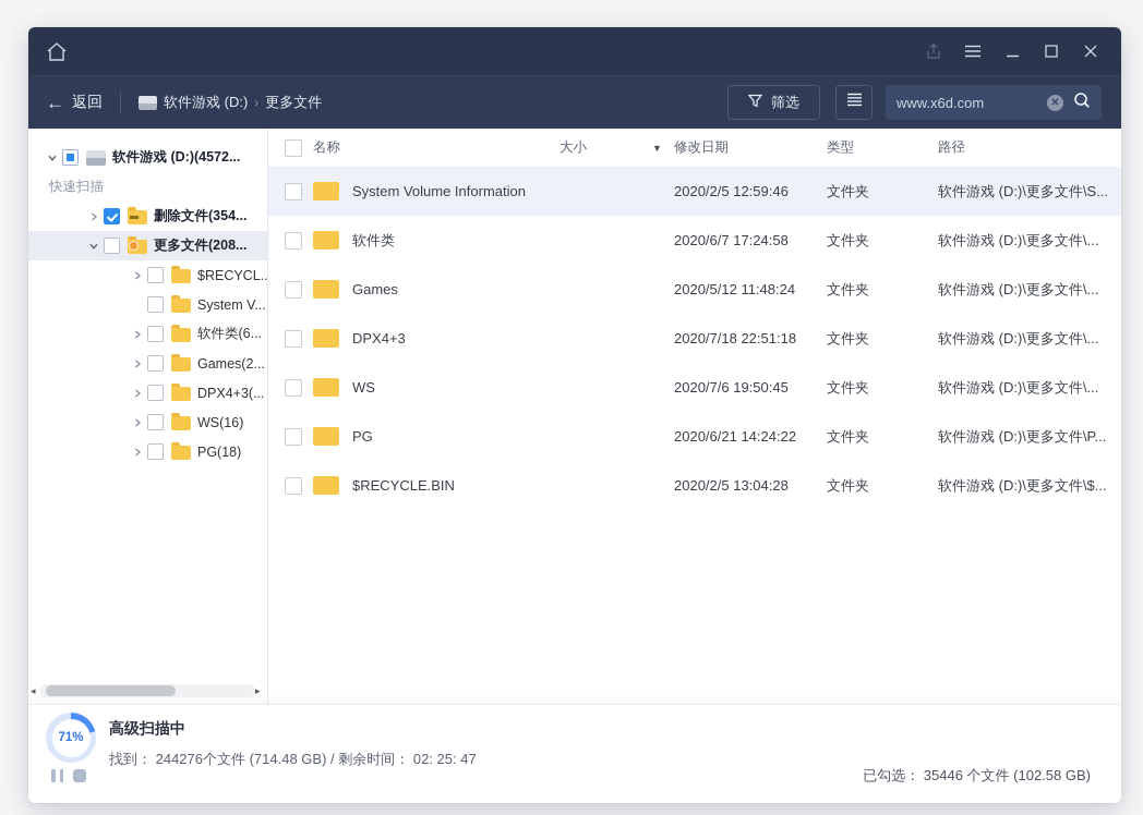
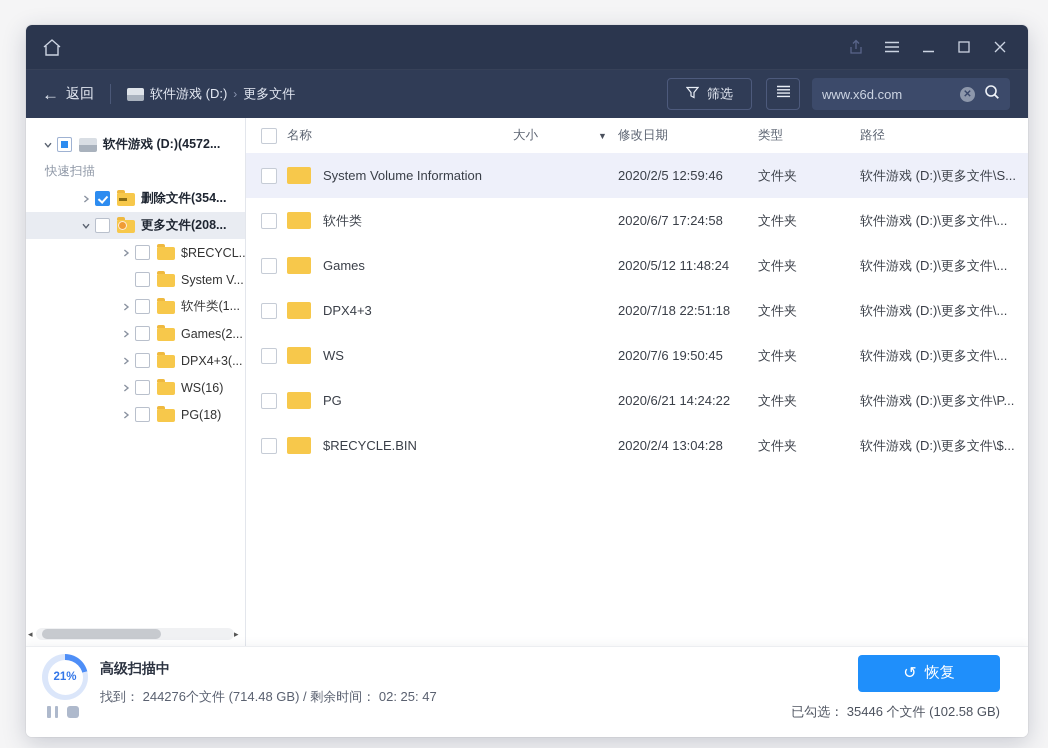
  ←
  返回
  软件游戏 (D:)
  ›
  更多文件
  筛选
  www.x6d.com
  ✕
  软件游戏 (D:)(4572...
  快速扫描
  删除文件(354...
  更多文件(208...
  $RECYCL..
  System V...
- 软件类(6...
+ 软件类(1...
  Games(2...
  DPX4+3(...
  WS(16)
  PG(18)
  ◂
  ▸
  名称
  大小
  ▼
  修改日期
  类型
  路径
  System Volume Information
  2020/2/5 12:59:46
  文件夹
  软件游戏 (D:)\更多文件\S...
  软件类
  2020/6/7 17:24:58
  文件夹
  软件游戏 (D:)\更多文件\...
  Games
  2020/5/12 11:48:24
  文件夹
  软件游戏 (D:)\更多文件\...
  DPX4+3
  2020/7/18 22:51:18
  文件夹
  软件游戏 (D:)\更多文件\...
  WS
  2020/7/6 19:50:45
  文件夹
  软件游戏 (D:)\更多文件\...
  PG
  2020/6/21 14:24:22
  文件夹
  软件游戏 (D:)\更多文件\P...
  $RECYCLE.BIN
- 2020/2/5 13:04:28
+ 2020/2/4 13:04:28
  文件夹
  软件游戏 (D:)\更多文件\$...
- 71%
+ 21%
  高级扫描中
  找到： 244276个文件 (714.48 GB) / 剩余时间： 02: 25: 47
+ ↺
+ 恢复
  已勾选： 35446 个文件 (102.58 GB)
